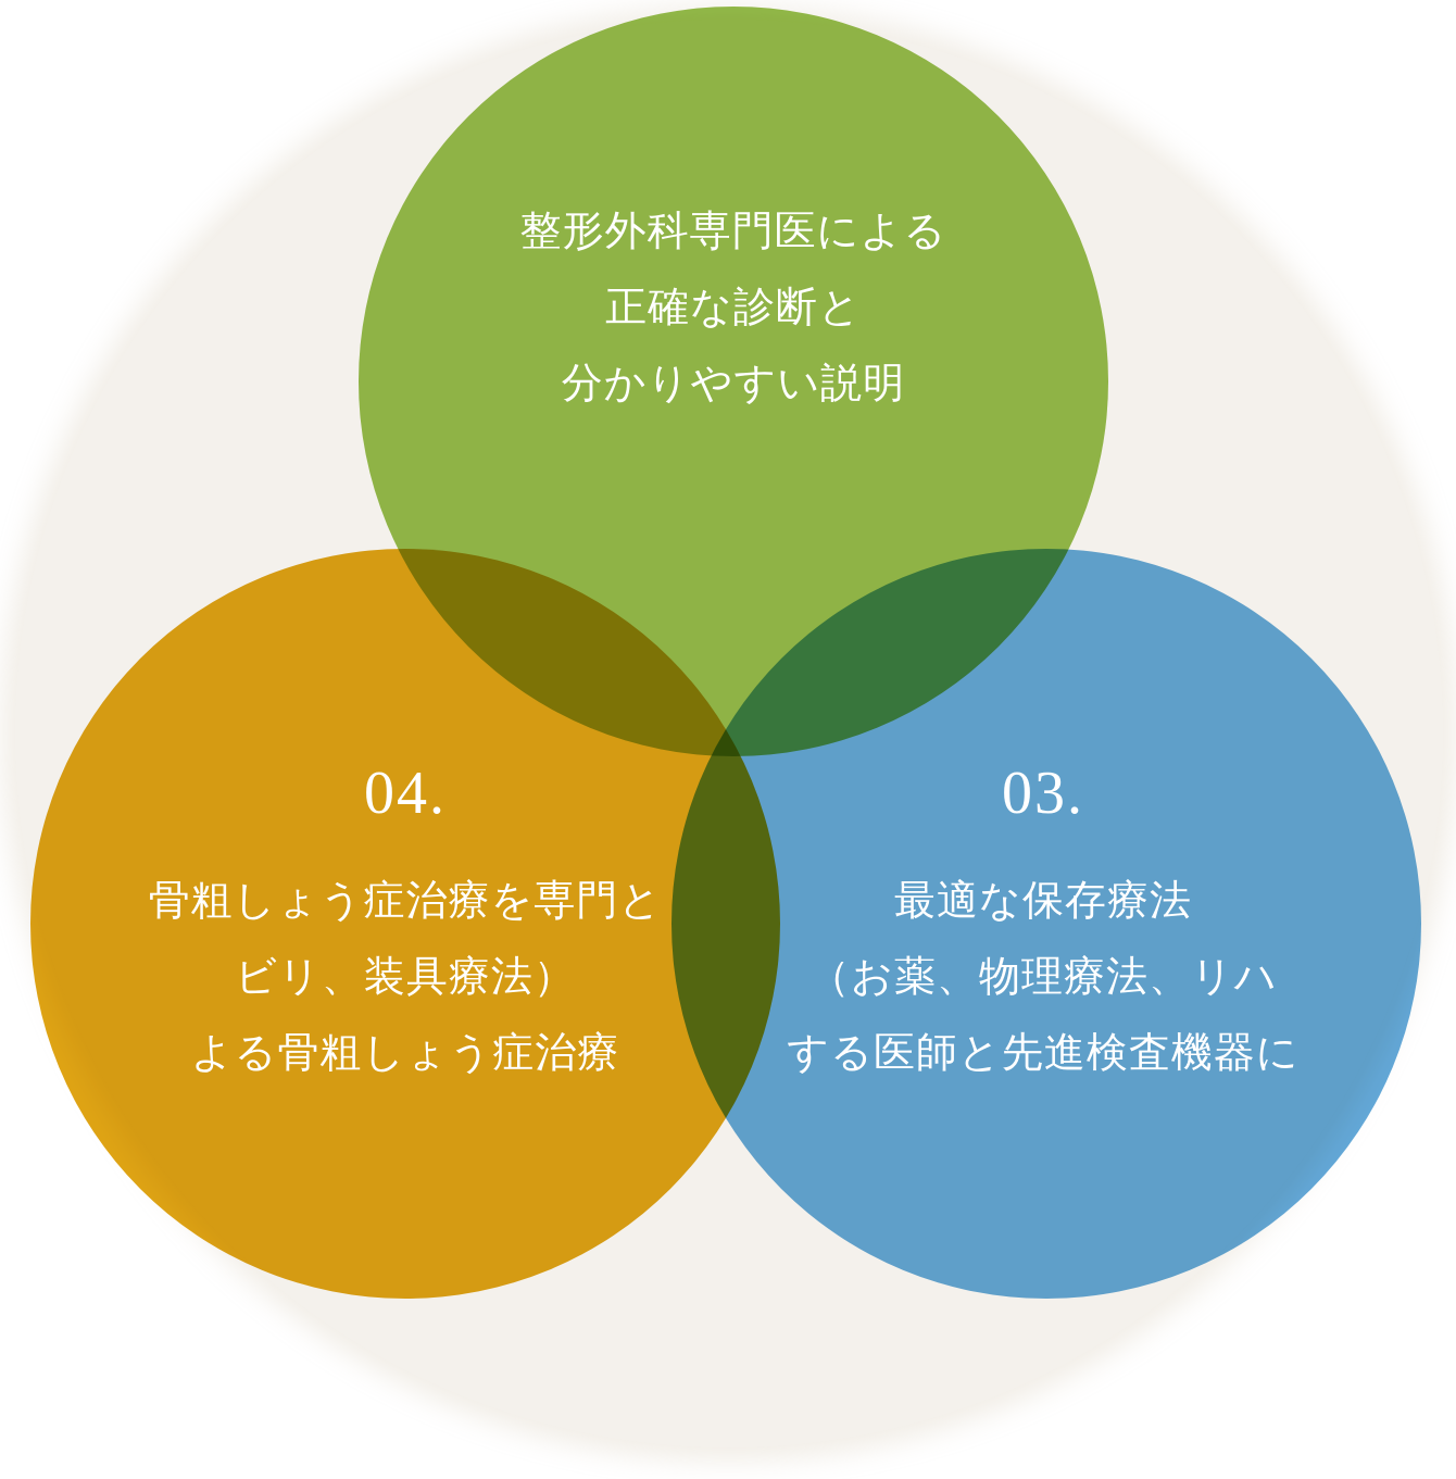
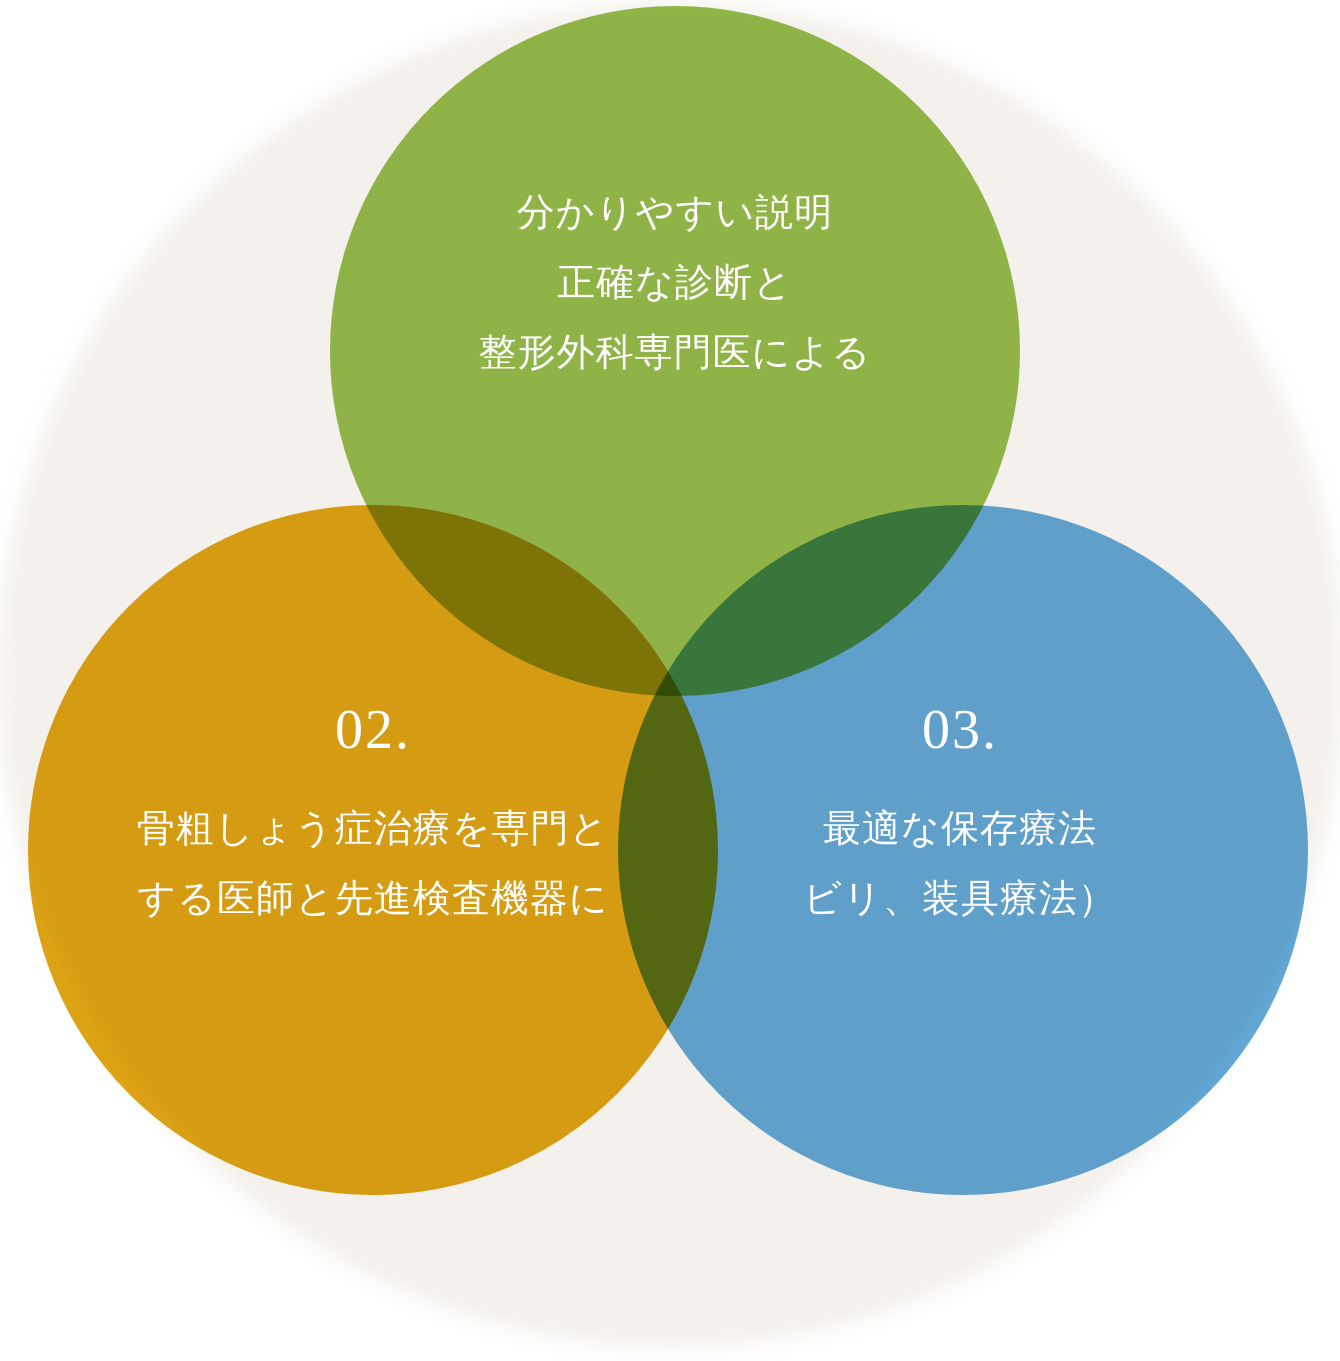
- 整形外科専門医による
+ 分かりやすい説明
  正確な診断と
- 分かりやすい説明
+ 整形外科専門医による
- 04.
+ 02.
  骨粗しょう症治療を専門と
- ビリ、装具療法）
+ する医師と先進検査機器に
- よる骨粗しょう症治療
  03.
  最適な保存療法
- （お薬、物理療法、リハ
- する医師と先進検査機器に
+ ビリ、装具療法）
